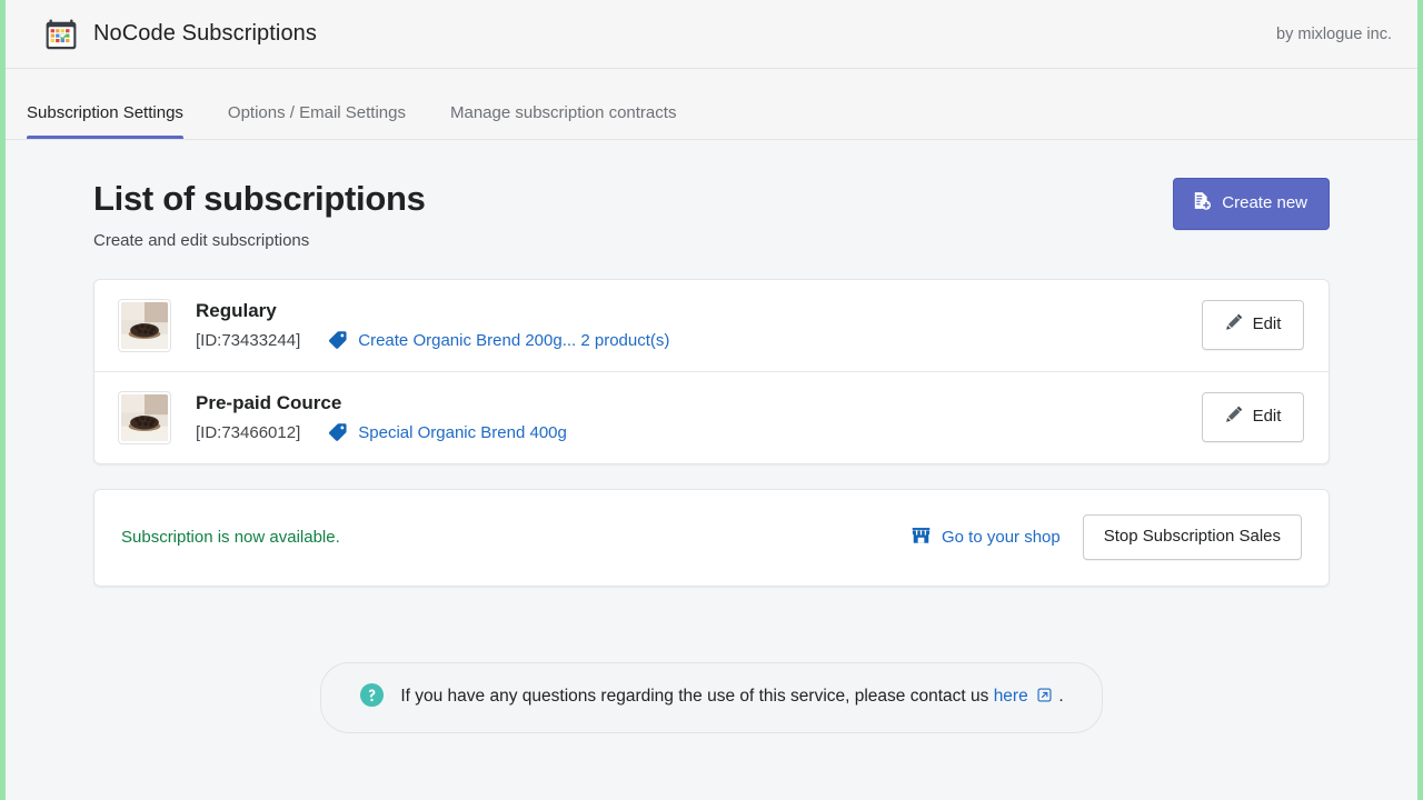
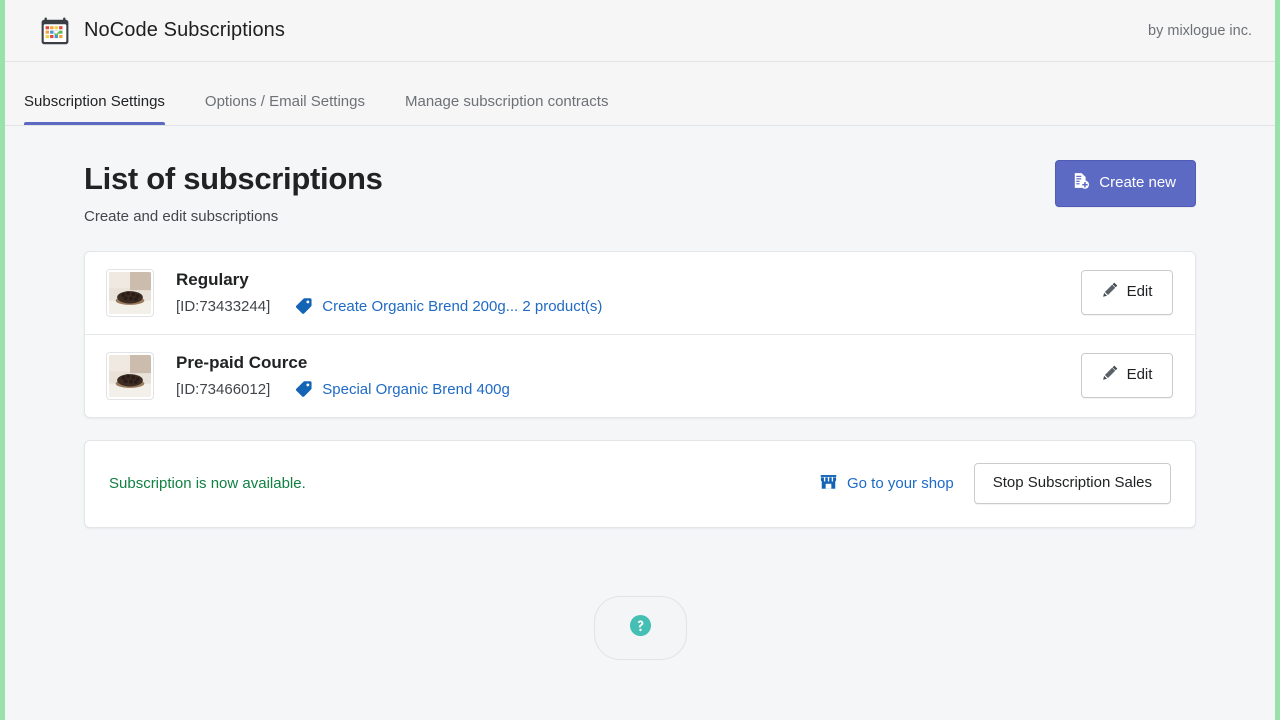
  NoCode Subscriptions
  by mixlogue inc.
  Subscription Settings
  Options / Email Settings
  Manage subscription contracts
  List of subscriptions
  Create and edit subscriptions
  Create new
  Regulary
  [ID:73433244]
  Create Organic Brend 200g... 2 product(s)
  Edit
  Pre-paid Cource
  [ID:73466012]
  Special Organic Brend 400g
  Edit
  Subscription is now available.
  Go to your shop
  Stop Subscription Sales
- If you have any questions regarding the use of this service, please contact us here .
